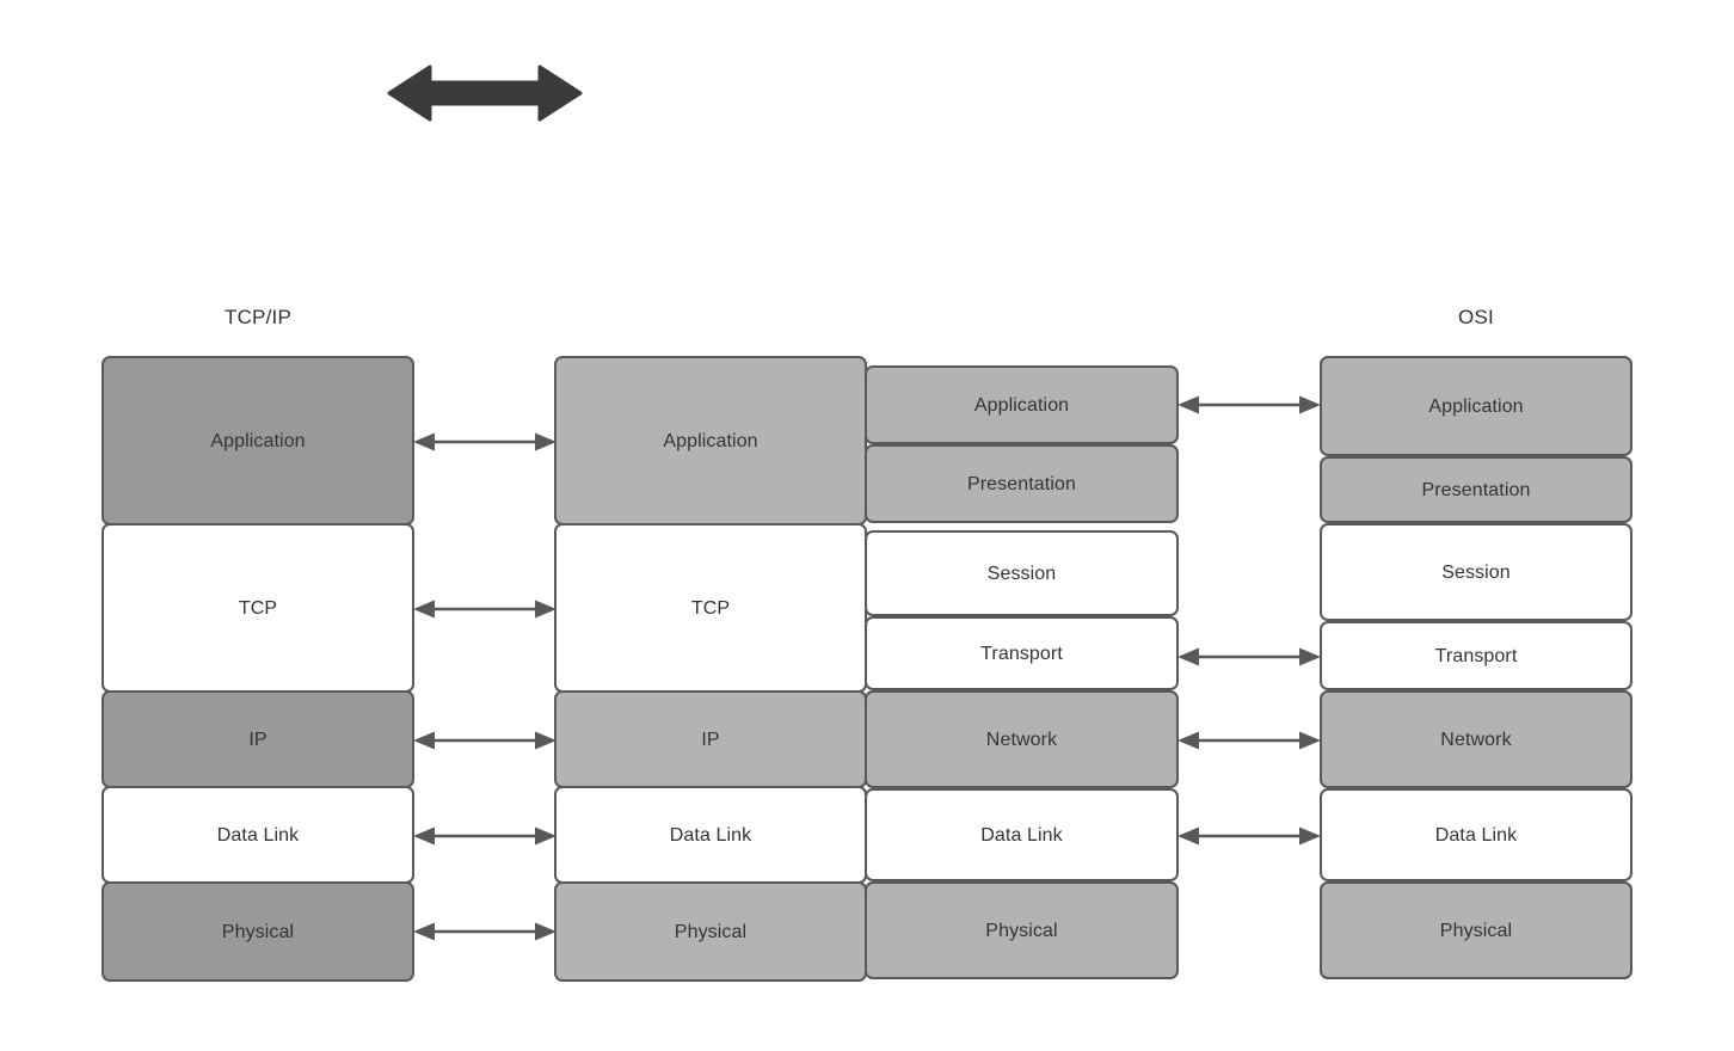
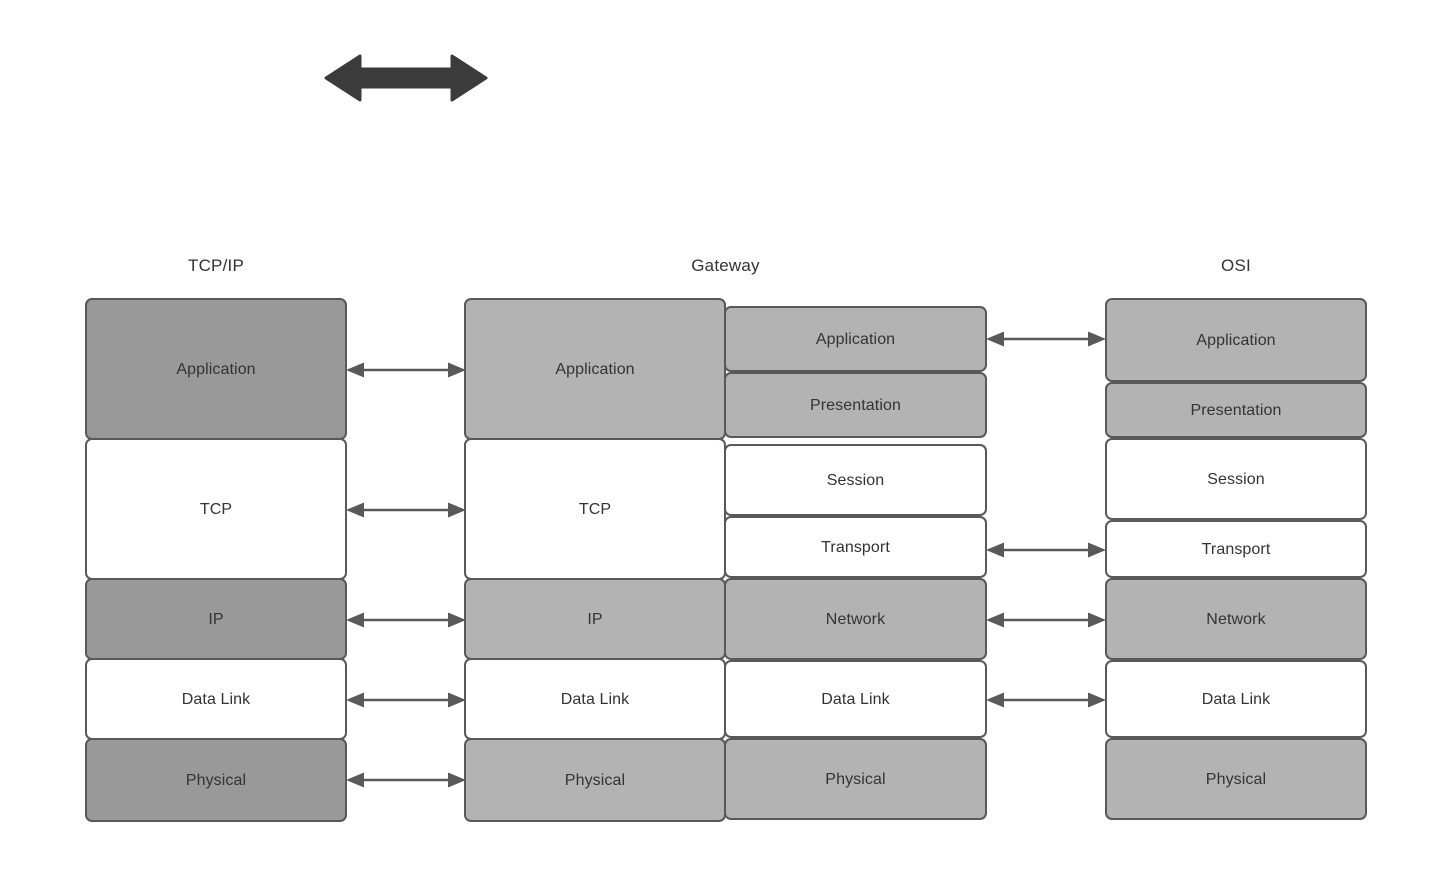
  TCP/IP
+ Gateway
  OSI
  Application
  TCP
  IP
  Data Link
  Physical
  Application
  TCP
  IP
  Data Link
  Physical
  Application
  Presentation
  Session
  Transport
  Network
  Data Link
  Physical
  Application
  Presentation
  Session
  Transport
  Network
  Data Link
  Physical
